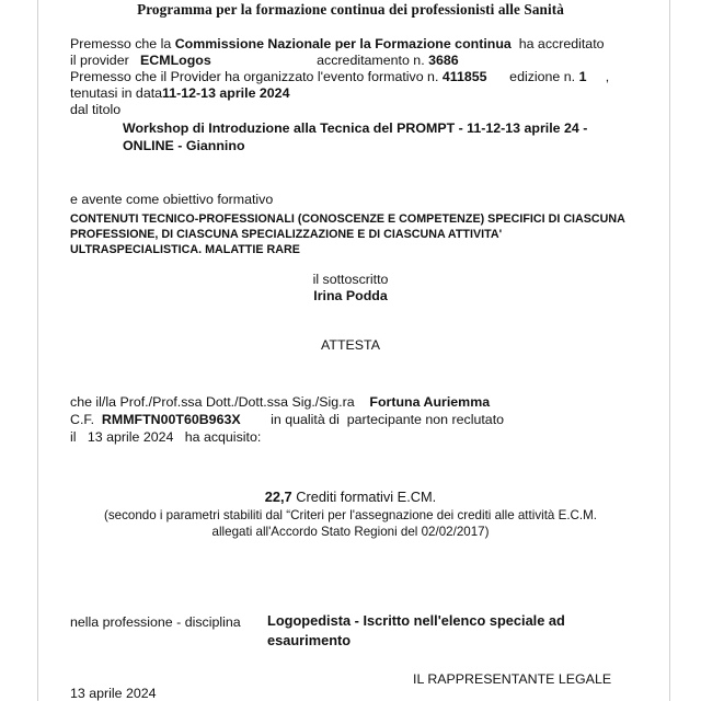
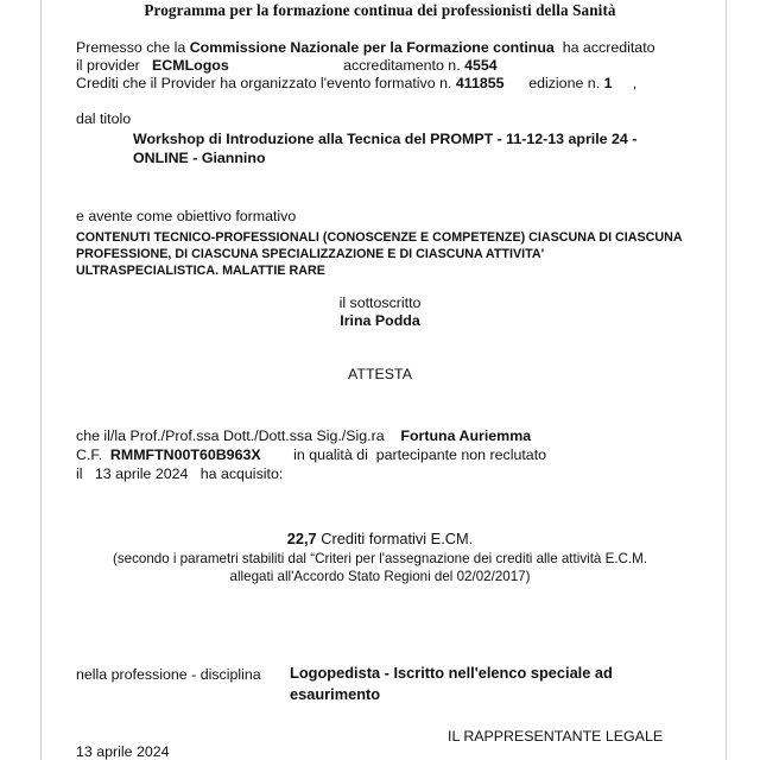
- Programma per la formazione continua dei professionisti alle Sanità
+ Programma per la formazione continua dei professionisti della Sanità
  Premesso che la Commissione Nazionale per la Formazione continua ha accreditato
- il provider ECMLogos accreditamento n. 3686
+ il provider ECMLogos accreditamento n. 4554
- Premesso che il Provider ha organizzato l'evento formativo n. 411855 edizione n. 1 ,
+ Crediti che il Provider ha organizzato l'evento formativo n. 411855 edizione n. 1 ,
- tenutasi in data11-12-13 aprile 2024
  dal titolo
  Workshop di Introduzione alla Tecnica del PROMPT - 11-12-13 aprile 24 - ONLINE - Giannino
  e avente come obiettivo formativo
- CONTENUTI TECNICO-PROFESSIONALI (CONOSCENZE E COMPETENZE) SPECIFICI DI CIASCUNA PROFESSIONE, DI CIASCUNA SPECIALIZZAZIONE E DI CIASCUNA ATTIVITA' ULTRASPECIALISTICA. MALATTIE RARE
+ CONTENUTI TECNICO-PROFESSIONALI (CONOSCENZE E COMPETENZE) CIASCUNA DI CIASCUNA PROFESSIONE, DI CIASCUNA SPECIALIZZAZIONE E DI CIASCUNA ATTIVITA' ULTRASPECIALISTICA. MALATTIE RARE
  il sottoscritto
  Irina Podda
  ATTESTA
  che il/la Prof./Prof.ssa Dott./Dott.ssa Sig./Sig.ra Fortuna Auriemma
  C.F. RMMFTN00T60B963X in qualità di partecipante non reclutato
  il 13 aprile 2024 ha acquisito:
  22,7 Crediti formativi E.CM.
  (secondo i parametri stabiliti dal “Criteri per l'assegnazione dei crediti alle attività E.C.M.
  allegati all'Accordo Stato Regioni del 02/02/2017)
  nella professione - disciplina
  Logopedista - Iscritto nell'elenco speciale ad esaurimento
  13 aprile 2024
  IL RAPPRESENTANTE LEGALE
